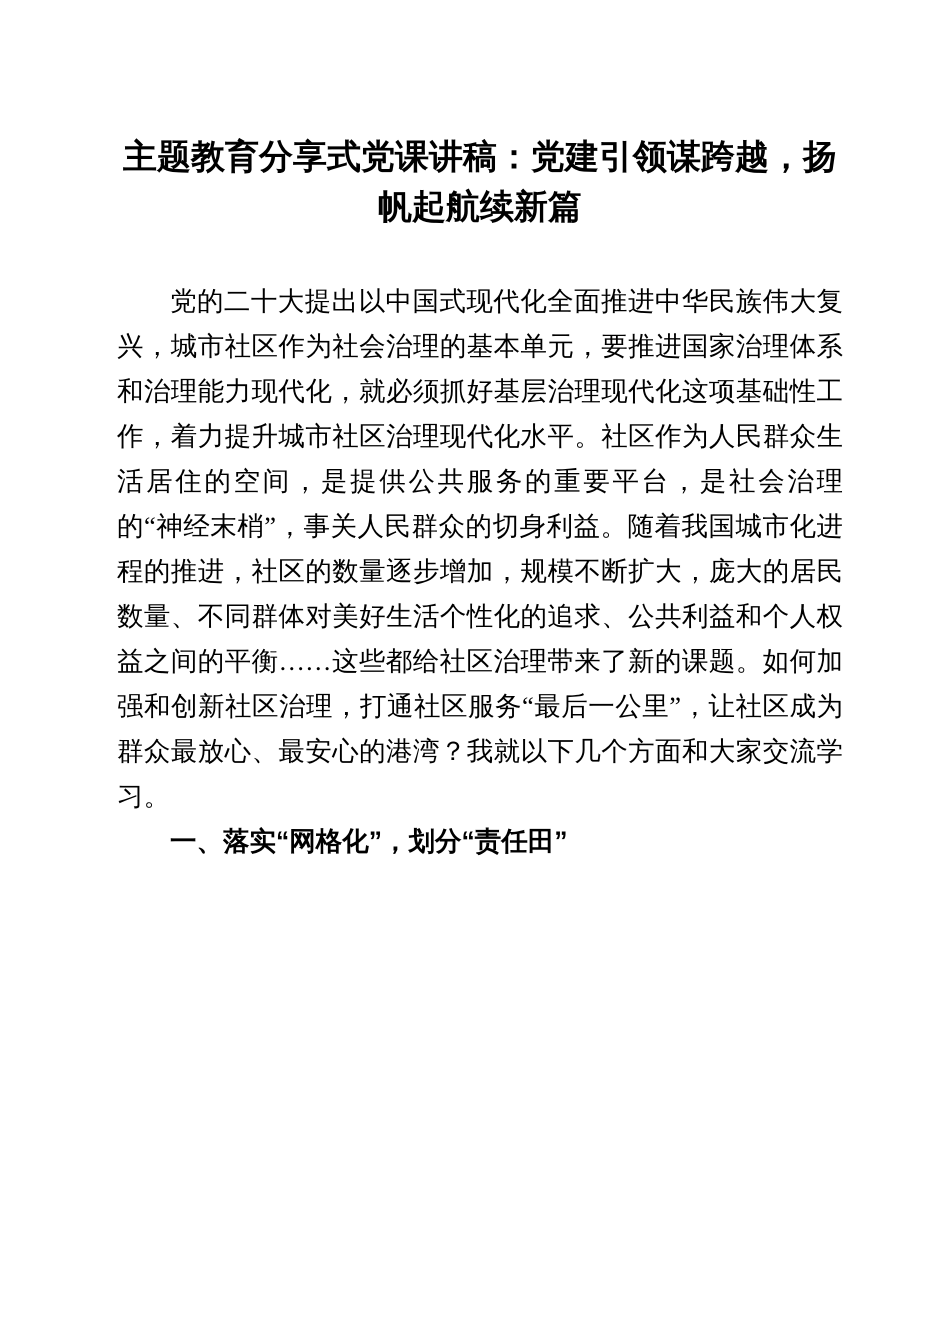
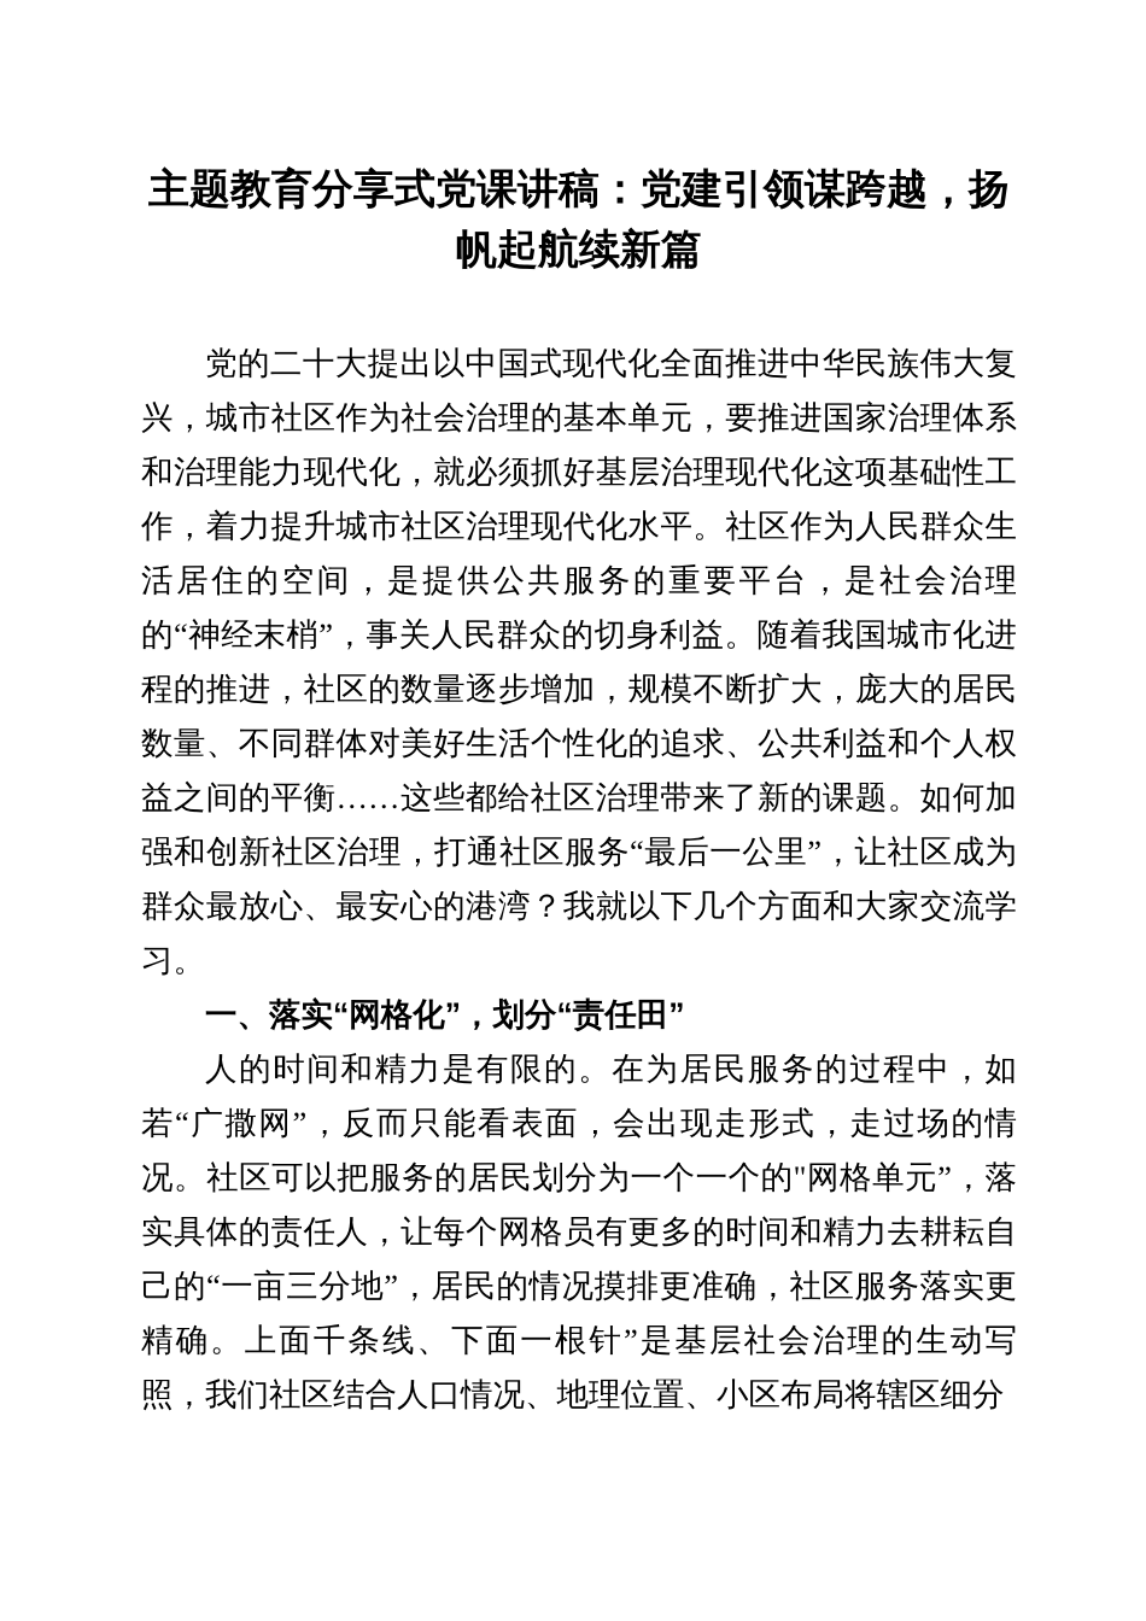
  主题教育分享式党课讲稿：党建引领谋跨越，扬帆起航续新篇
  党的二十大提出以中国式现代化全面推进中华民族伟大复兴，城市社区作为社会治理的基本单元，要推进国家治理体系和治理能力现代化，就必须抓好基层治理现代化这项基础性工作，着力提升城市社区治理现代化水平。社区作为人民群众生活居住的空间，是提供公共服务的重要平台，是社会治理的“神经末梢”，事关人民群众的切身利益。随着我国城市化进程的推进，社区的数量逐步增加，规模不断扩大，庞大的居民数量、不同群体对美好生活个性化的追求、公共利益和个人权益之间的平衡……这些都给社区治理带来了新的课题。如何加强和创新社区治理，打通社区服务“最后一公里”，让社区成为群众最放心、最安心的港湾？我就以下几个方面和大家交流学习。
  一、落实“网格化”，划分“责任田”
+ 人的时间和精力是有限的。在为居民服务的过程中，如若“广撒网”，反而只能看表面，会出现走形式，走过场的情况。社区可以把服务的居民划分为一个一个的"网格单元”，落实具体的责任人，让每个网格员有更多的时间和精力去耕耘自己的“一亩三分地”，居民的情况摸排更准确，社区服务落实更精确。上面千条线、下面一根针”是基层社会治理的生动写照，我们社区结合人口情况、地理位置、小区布局将辖区细分
